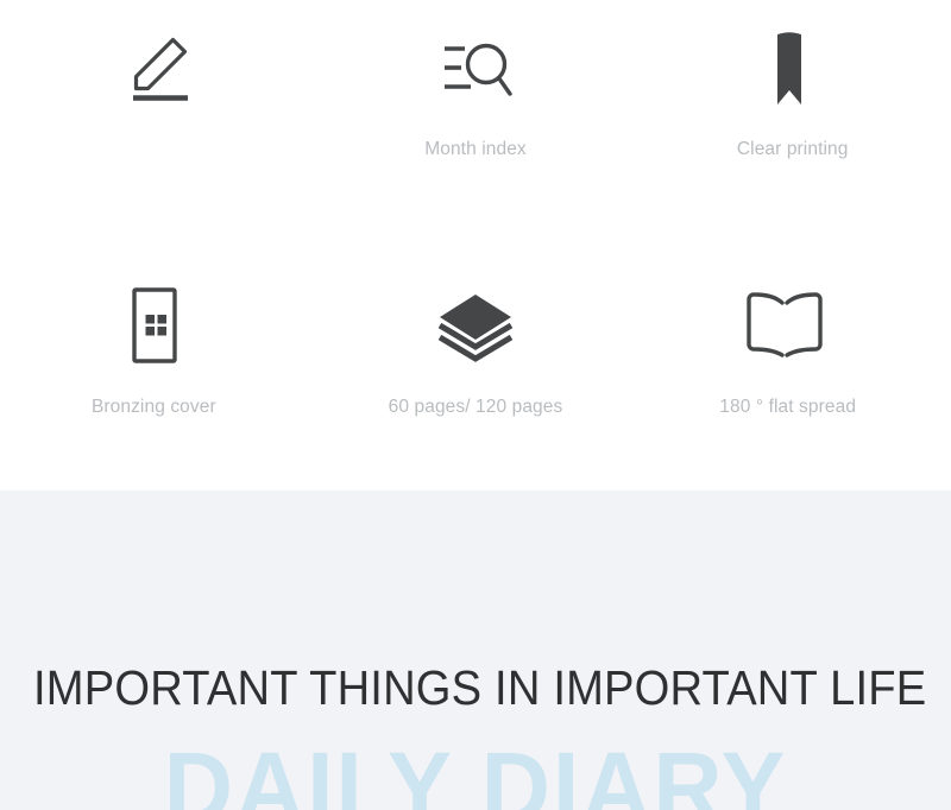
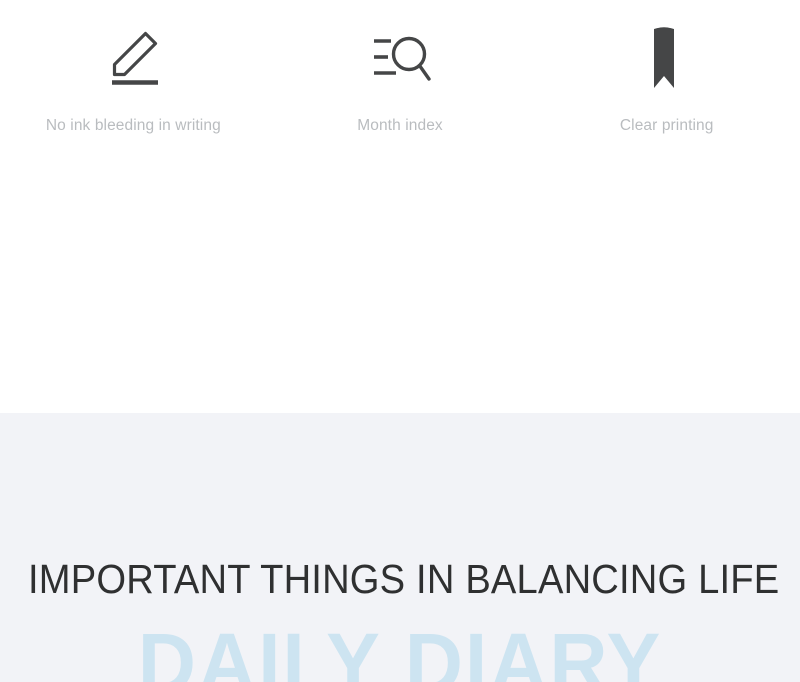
+ No ink bleeding in writing
  Month index
  Clear printing
- Bronzing cover
- 60 pages/ 120 pages
- 180 ° flat spread
- IMPORTANT THINGS IN IMPORTANT LIFE
+ IMPORTANT THINGS IN BALANCING LIFE
  DAILY DIARY
